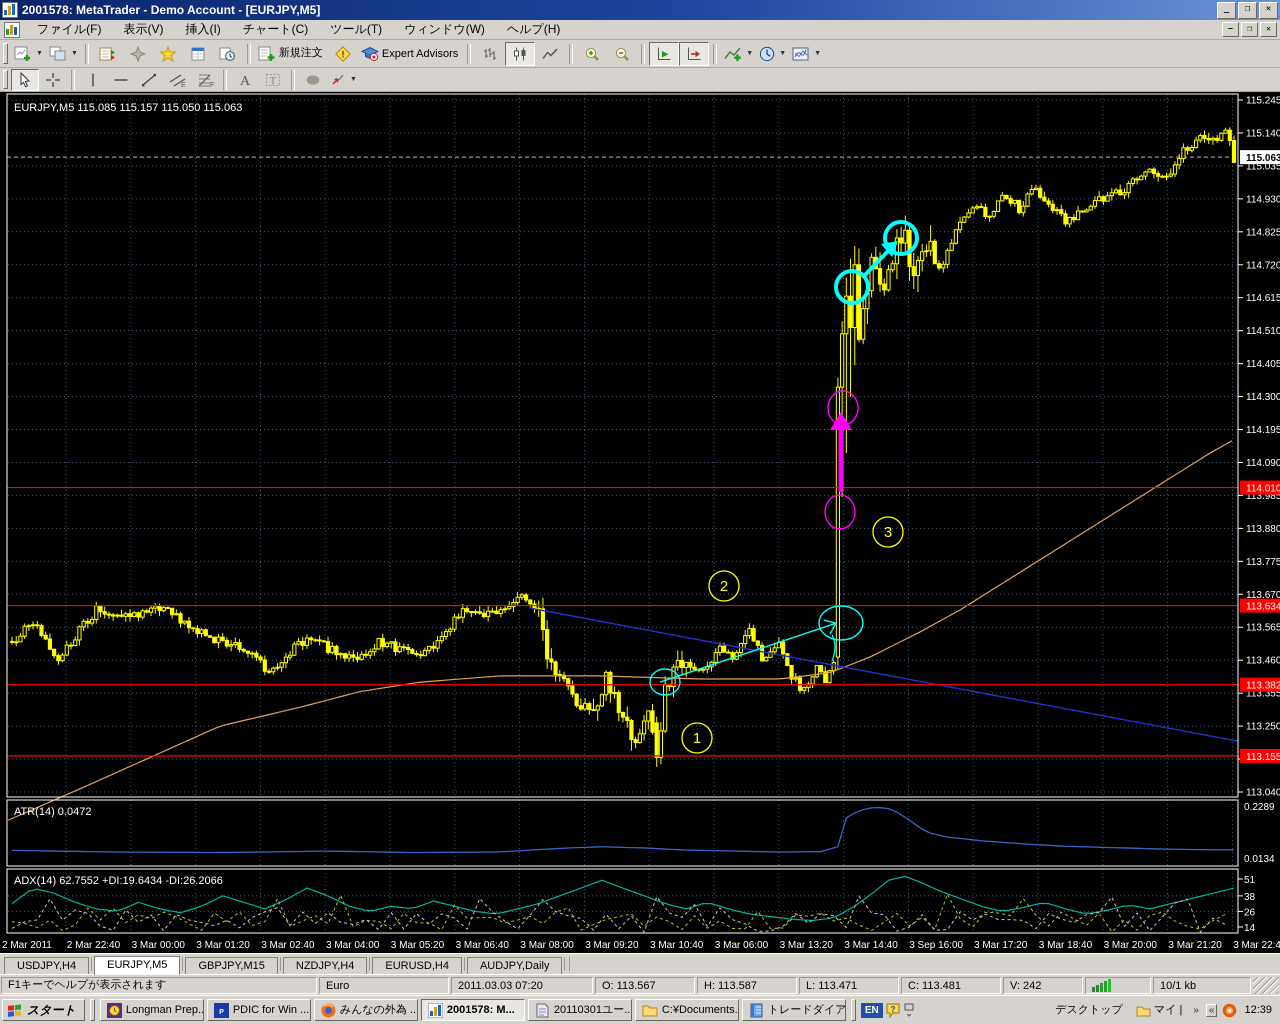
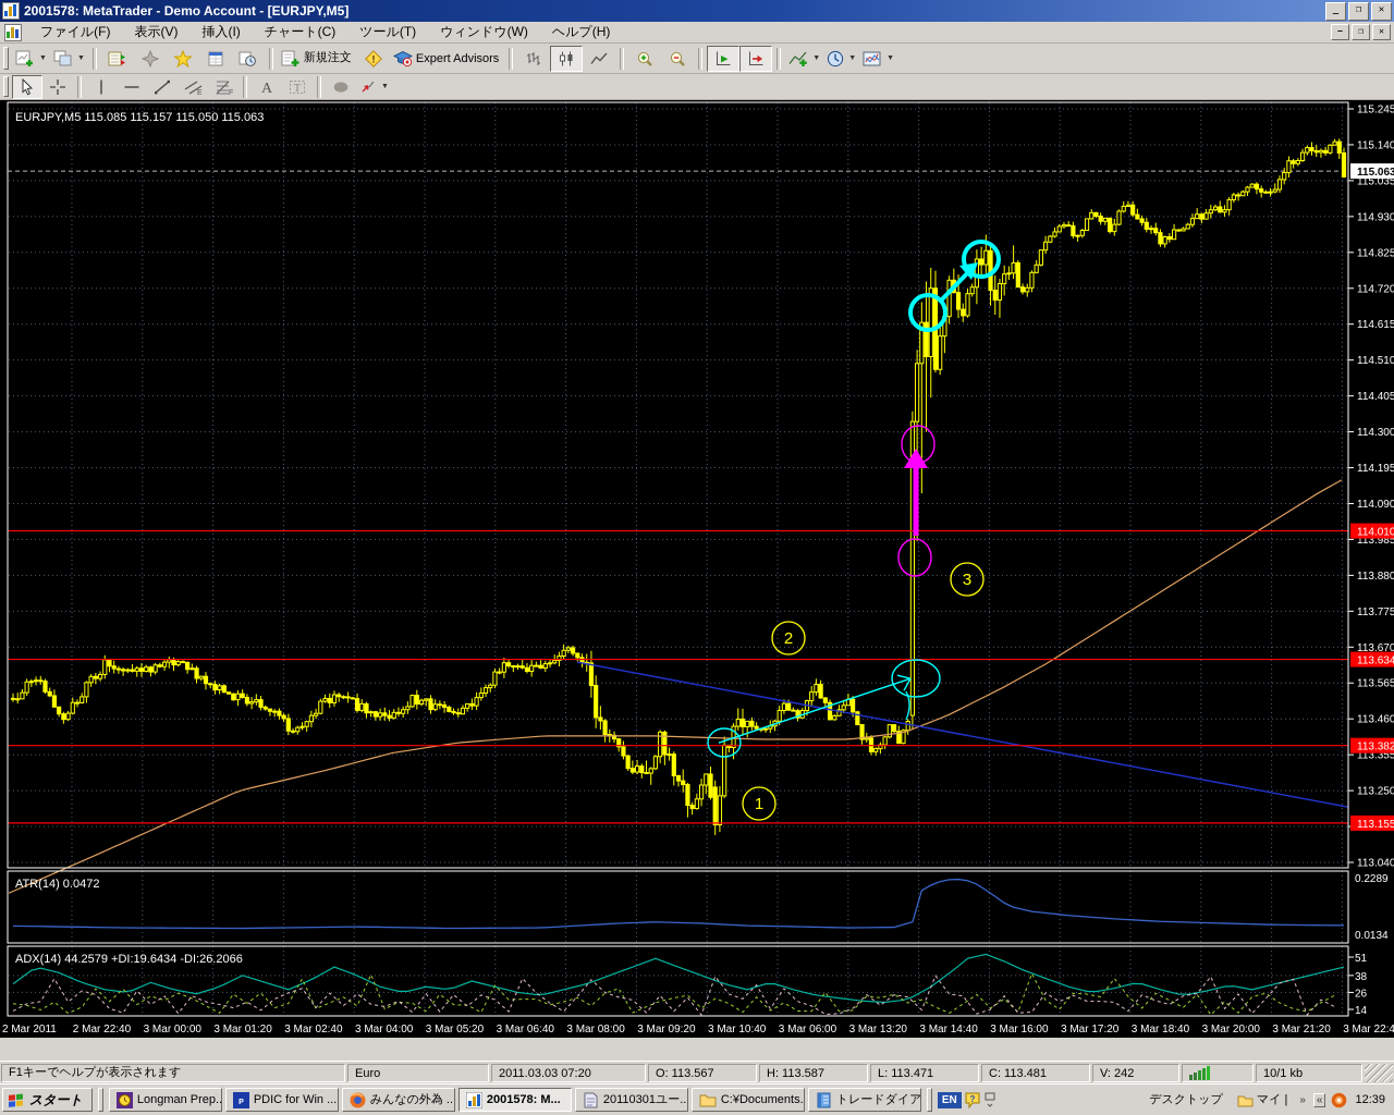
  2001578: MetaTrader - Demo Account - [EURJPY,M5]
  _
  ❐
  ✕
  ファイル(F)
  表示(V)
  挿入(I)
  チャート(C)
  ツール(T)
  ウィンドウ(W)
  ヘルプ(H)
  −
  ❐
  ✕
  新規注文
  !
  Expert Advisors
  A
  T
  1
  2
  3
  EURJPY,M5 115.085 115.157 115.050 115.063
  ATR(14) 0.0472
- ADX(14) 62.7552 +DI:19.6434 -DI:26.2066
+ ADX(14) 44.2579 +DI:19.6434 -DI:26.2066
  115.245
  115.140
  115.035
  114.930
  114.825
  114.720
  114.615
  114.510
  114.405
  114.300
  114.195
  114.090
  113.985
  113.880
  113.775
  113.670
  113.565
  113.460
  113.355
  113.250
  113.040
  114.010
  113.634
  113.382
  113.155
  115.063
  0.2289
  0.0134
  51
  38
  26
  14
  2 Mar 2011
  2 Mar 22:40
  3 Mar 00:00
  3 Mar 01:20
  3 Mar 02:40
  3 Mar 04:00
  3 Mar 05:20
  3 Mar 06:40
  3 Mar 08:00
  3 Mar 09:20
  3 Mar 10:40
  3 Mar 06:00
  3 Mar 13:20
  3 Mar 14:40
- 3 Sep 16:00
+ 3 Mar 16:00
  3 Mar 17:20
  3 Mar 18:40
  3 Mar 20:00
  3 Mar 21:20
  3 Mar 22:4
- USDJPY,H4
- EURJPY,M5
- GBPJPY,M15
- NZDJPY,H4
- EURUSD,H4
- AUDJPY,Daily
  F1キーでヘルプが表示されます
  Euro
  2011.03.03 07:20
  O: 113.567
  H: 113.587
  L: 113.471
  C: 113.481
  V: 242
  10/1 kb
  スタート
  Longman Prep..
  PDIC for Win ...
  みんなの外為 ..
  2001578: M...
  20110301ユー..
  C:¥Documents.
  EN
  ?
  デスクトップ
  マイ |
  »
  «
  12:39
